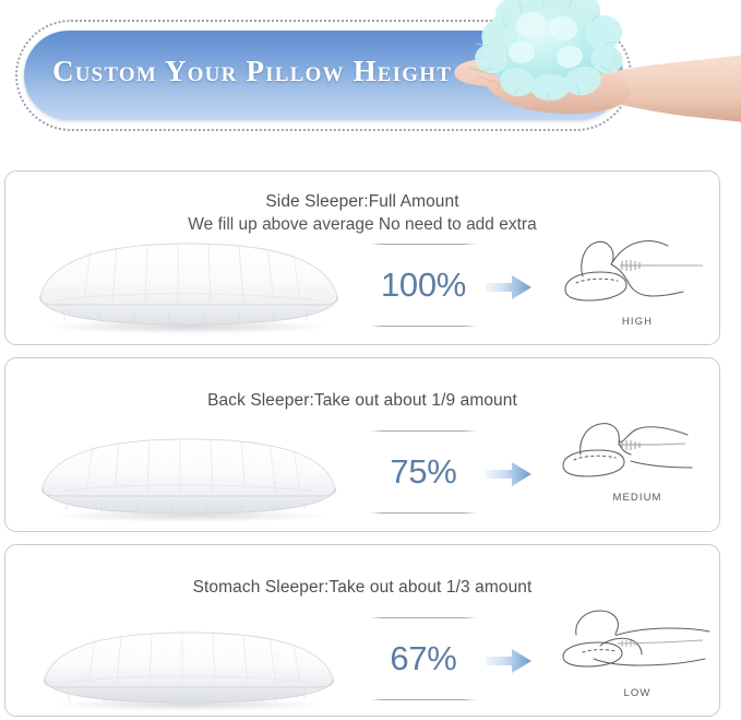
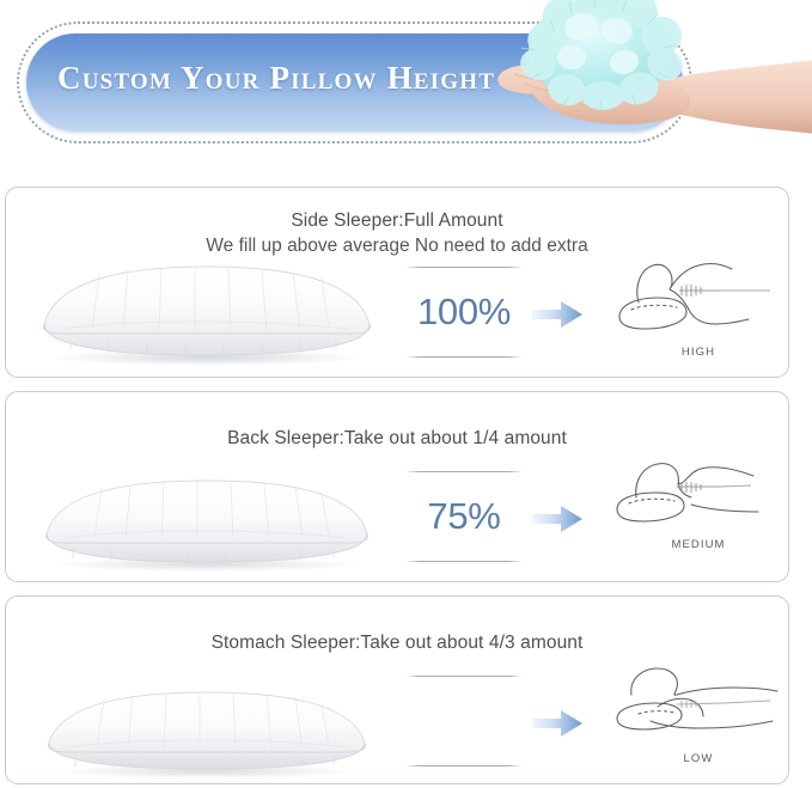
  Custom Your Pillow Height
  Side Sleeper:Full Amount
  We fill up above average No need to add extra
  100%
  HIGH
- Back Sleeper:Take out about 1/9 amount
+ Back Sleeper:Take out about 1/4 amount
  75%
  MEDIUM
- Stomach Sleeper:Take out about 1/3 amount
+ Stomach Sleeper:Take out about 4/3 amount
- 67%
  LOW
